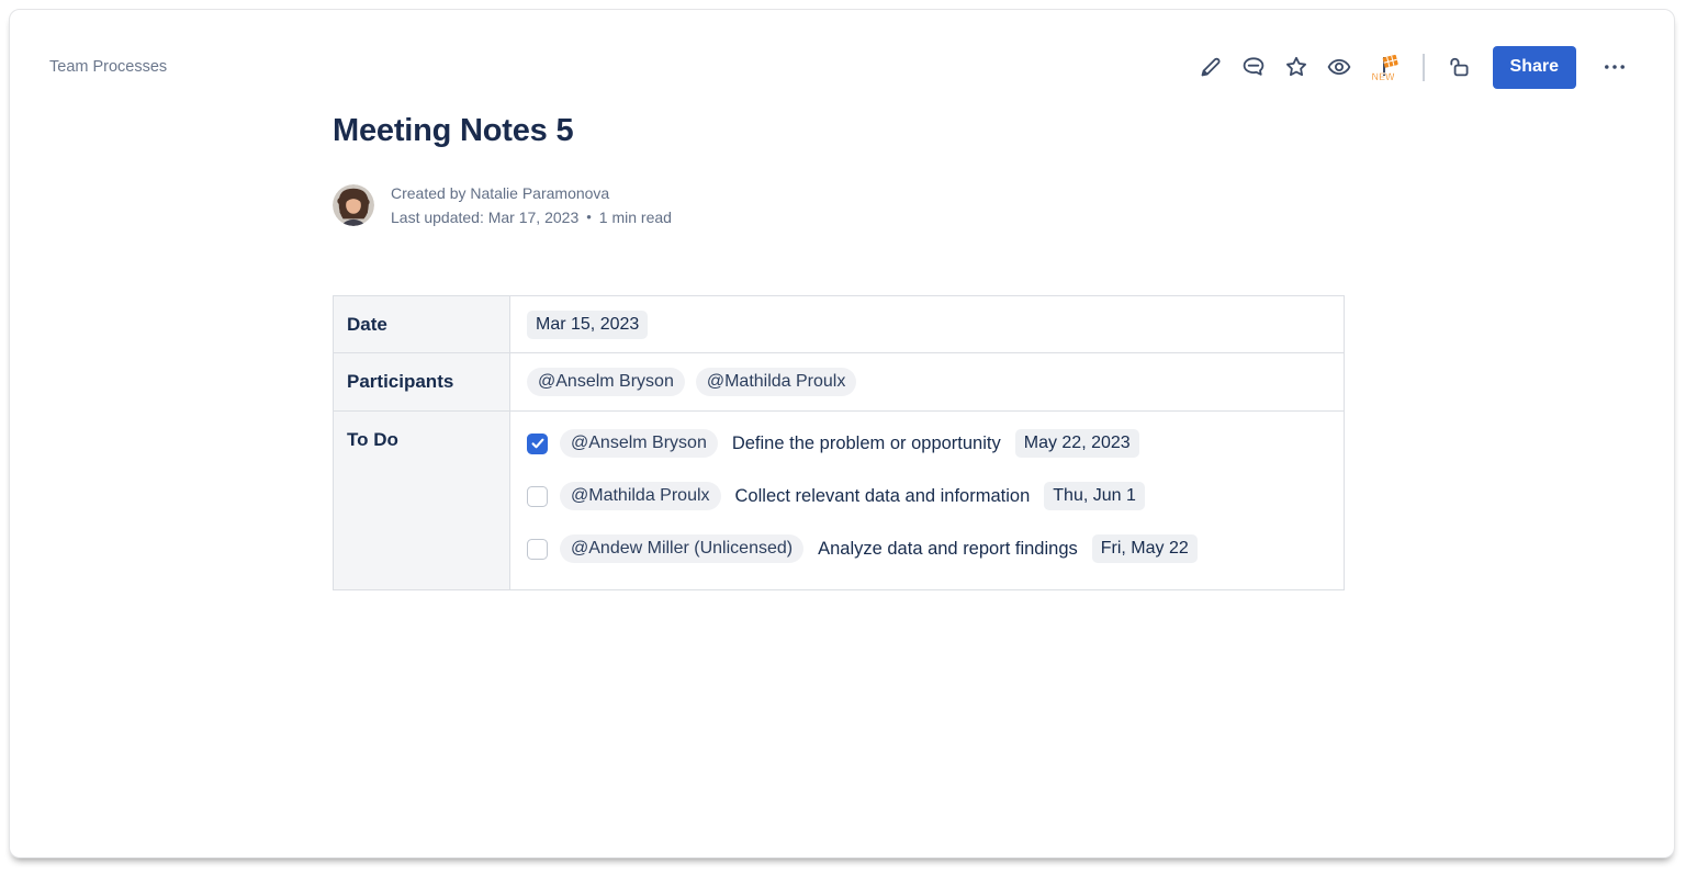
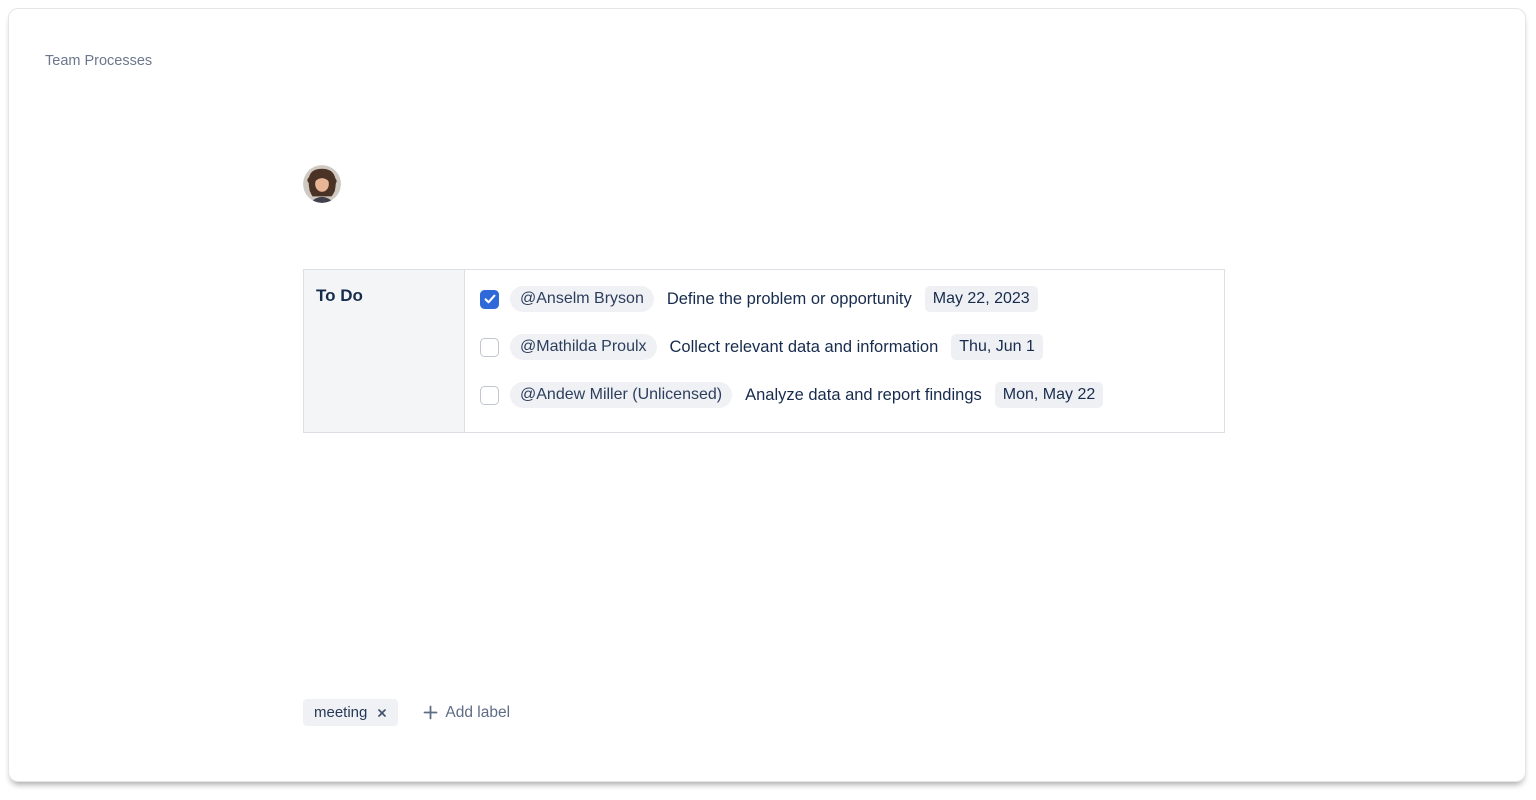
  Team Processes
- NEW
- Share
- Meeting Notes 5
- Created by Natalie Paramonova
- Last updated: Mar 17, 2023
- •
- 1 min read
- Date	Mar 15, 2023
- Participants	@Anselm Bryson @Mathilda Proulx
- To Do	@Anselm Bryson Define the problem or opportunity May 22, 2023 @Mathilda Proulx Collect relevant data and information Thu, Jun 1 @Andew Miller (Unlicensed) Analyze data and report findings Fri, May 22
+ To Do	@Anselm Bryson Define the problem or opportunity May 22, 2023 @Mathilda Proulx Collect relevant data and information Thu, Jun 1 @Andew Miller (Unlicensed) Analyze data and report findings Mon, May 22
+ meeting
+ Add label
